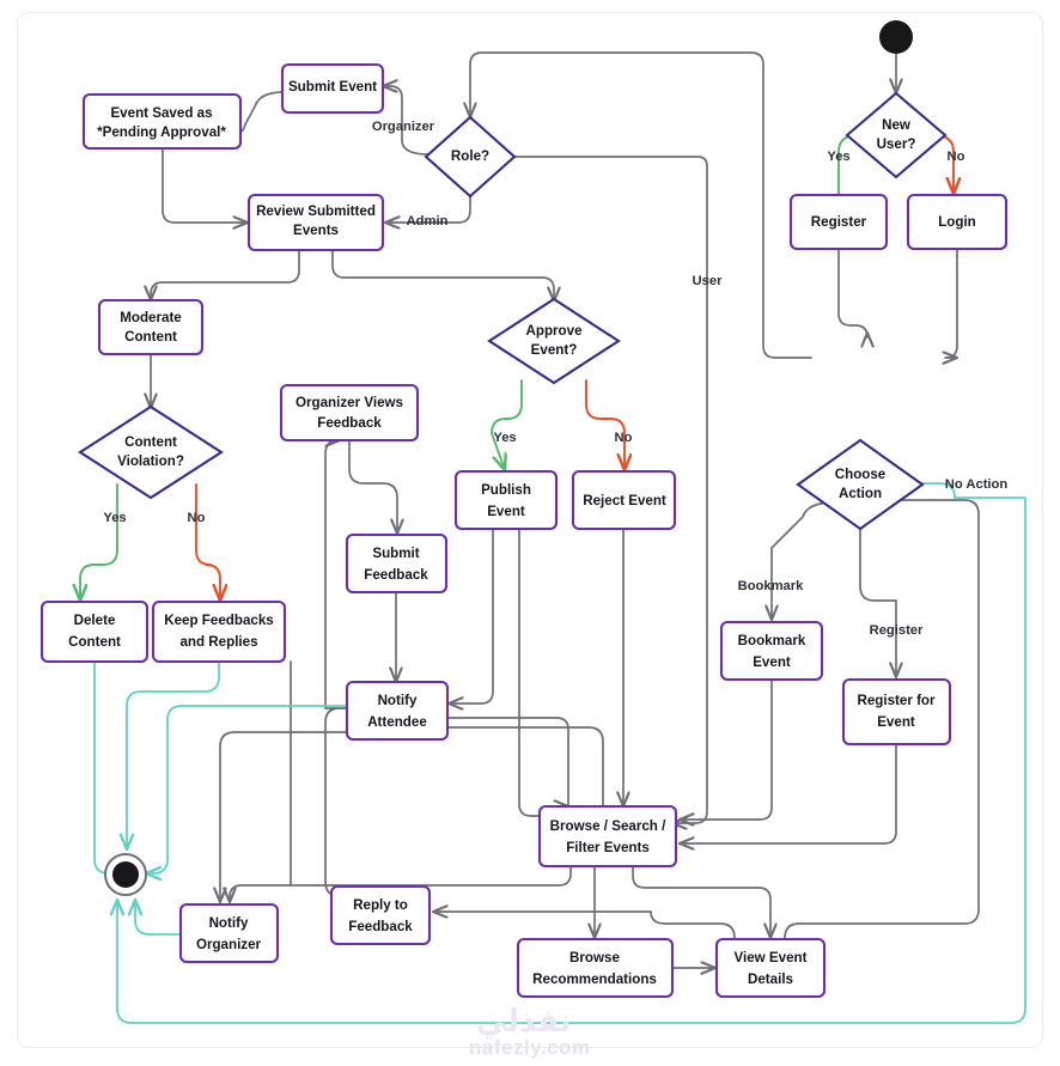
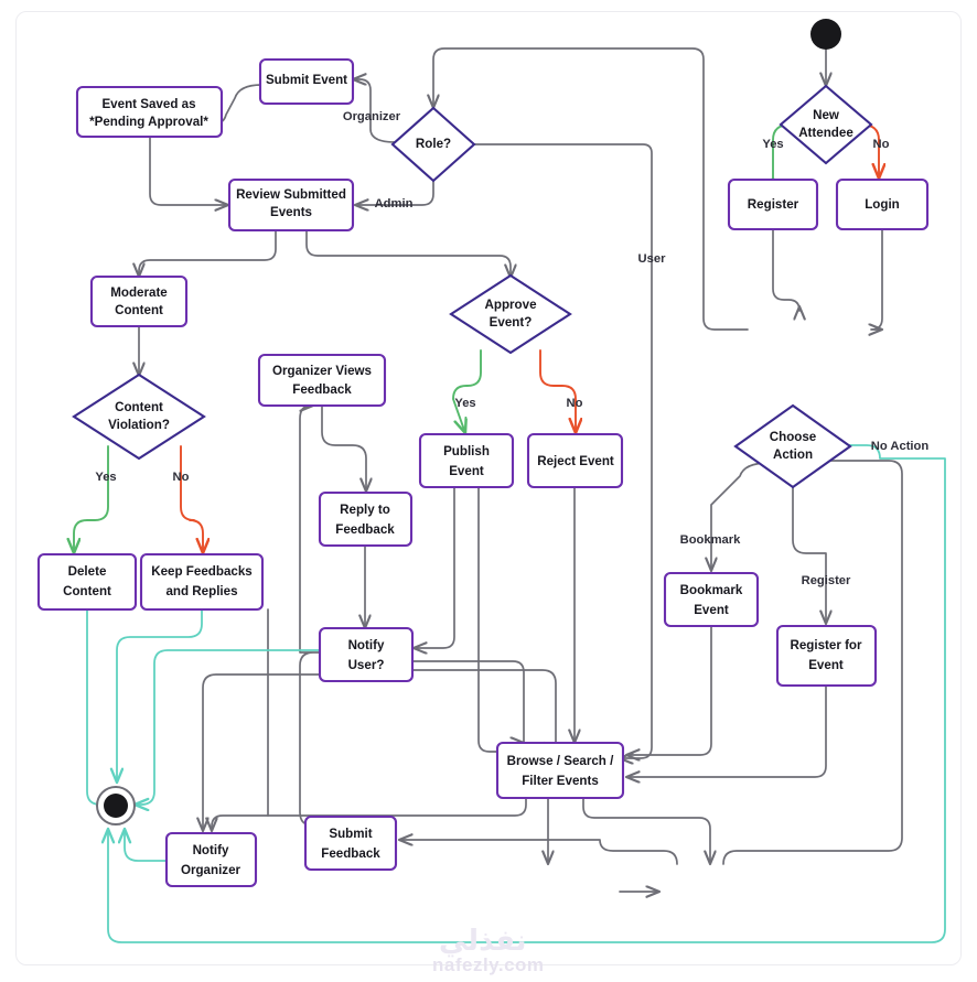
  New
- User?
+ Attendee
  Yes
  No
  Register
  Login
  Role?
  Organizer
  Admin
  User
  Submit Event
  Event Saved as
  *Pending Approval*
  Review Submitted
  Events
  Moderate
  Content
  Content
  Violation?
  Yes
  No
  Delete
  Content
  Keep Feedbacks
  and Replies
  Approve
  Event?
  Yes
  No
  Publish
  Event
  Reject Event
  Organizer Views
  Feedback
- Submit
+ Reply to
  Feedback
  Notify
- Attendee
+ User?
  Notify
  Organizer
- Reply to
+ Submit
  Feedback
  Choose
  Action
  No Action
  Bookmark
  Register
  Bookmark
  Event
  Register for
  Event
  Browse / Search /
  Filter Events
- Browse
- Recommendations
- View Event
- Details
  نفذلي
  nafezly.com
